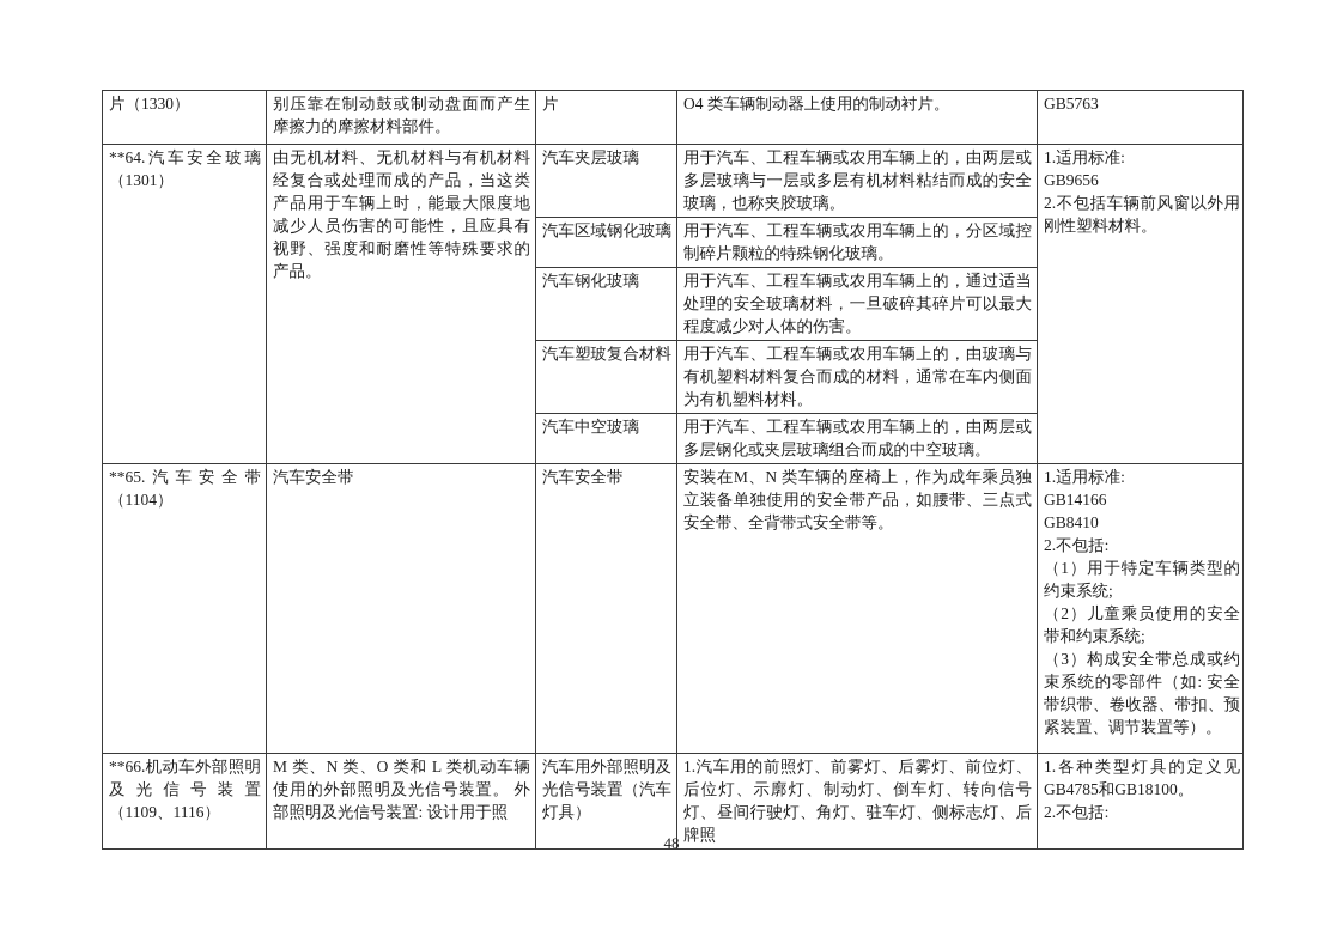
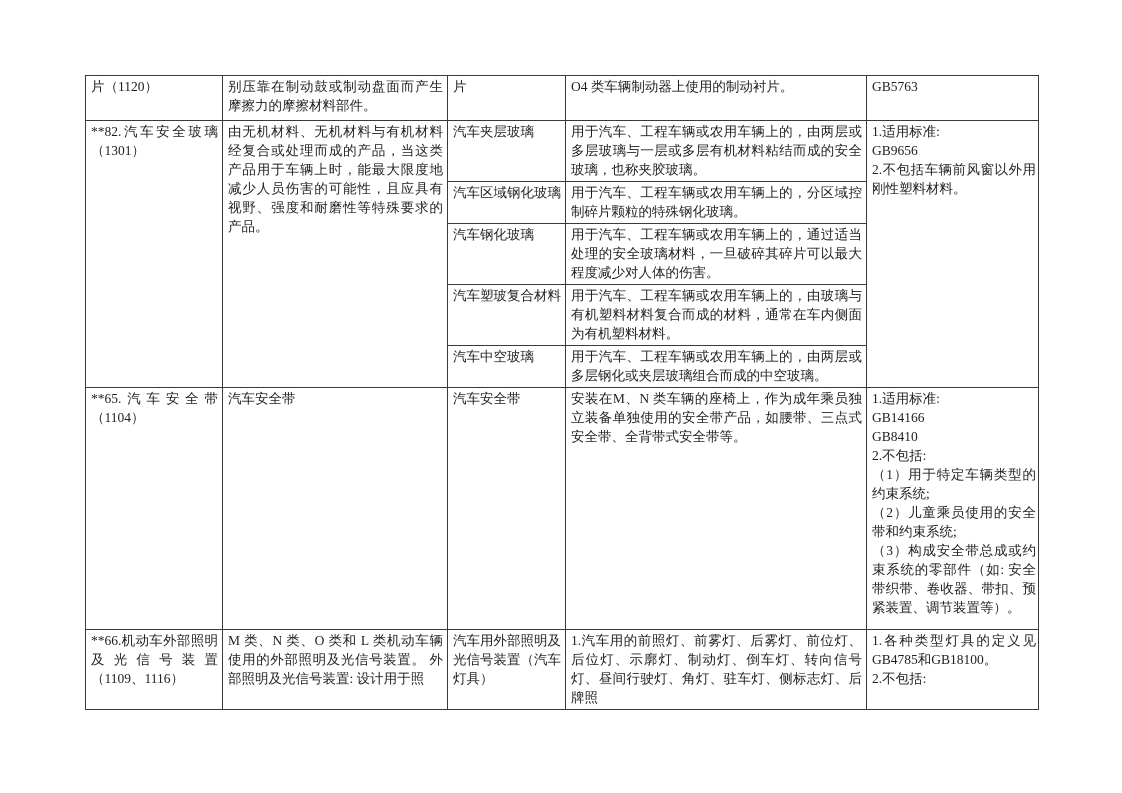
- 片（1330）	别压靠在制动鼓或制动盘面而产生摩擦力的摩擦材料部件。	片	O4 类车辆制动器上使用的制动衬片。	GB5763
+ 片（1120）	别压靠在制动鼓或制动盘面而产生摩擦力的摩擦材料部件。	片	O4 类车辆制动器上使用的制动衬片。	GB5763
- **64.汽车安全玻璃（1301）	由无机材料、无机材料与有机材料经复合或处理而成的产品，当这类产品用于车辆上时，能最大限度地减少人员伤害的可能性，且应具有视野、强度和耐磨性等特殊要求的产品。	汽车夹层玻璃	用于汽车、工程车辆或农用车辆上的，由两层或多层玻璃与一层或多层有机材料粘结而成的安全玻璃，也称夹胶玻璃。	1.适用标准: GB9656 2.不包括车辆前风窗以外用刚性塑料材料。
+ **82.汽车安全玻璃（1301）	由无机材料、无机材料与有机材料经复合或处理而成的产品，当这类产品用于车辆上时，能最大限度地减少人员伤害的可能性，且应具有视野、强度和耐磨性等特殊要求的产品。	汽车夹层玻璃	用于汽车、工程车辆或农用车辆上的，由两层或多层玻璃与一层或多层有机材料粘结而成的安全玻璃，也称夹胶玻璃。	1.适用标准: GB9656 2.不包括车辆前风窗以外用刚性塑料材料。
  汽车区域钢化玻璃	用于汽车、工程车辆或农用车辆上的，分区域控制碎片颗粒的特殊钢化玻璃。
  汽车钢化玻璃	用于汽车、工程车辆或农用车辆上的，通过适当处理的安全玻璃材料，一旦破碎其碎片可以最大程度减少对人体的伤害。
  汽车塑玻复合材料	用于汽车、工程车辆或农用车辆上的，由玻璃与有机塑料材料复合而成的材料，通常在车内侧面为有机塑料材料。
  汽车中空玻璃	用于汽车、工程车辆或农用车辆上的，由两层或多层钢化或夹层玻璃组合而成的中空玻璃。
  **65.汽车安全带（1104）	汽车安全带	汽车安全带	安装在M、N 类车辆的座椅上，作为成年乘员独立装备单独使用的安全带产品，如腰带、三点式安全带、全背带式安全带等。	1.适用标准: GB14166 GB8410 2.不包括: （1）用于特定车辆类型的约束系统; （2）儿童乘员使用的安全带和约束系统; （3）构成安全带总成或约束系统的零部件（如: 安全带织带、卷收器、带扣、预紧装置、调节装置等）。
  **66.机动车外部照明及光信号装置（1109、1116）	M 类、N 类、O 类和 L 类机动车辆使用的外部照明及光信号装置。 外部照明及光信号装置: 设计用于照	汽车用外部照明及光信号装置（汽车灯具）	1.汽车用的前照灯、前雾灯、后雾灯、前位灯、后位灯、示廓灯、制动灯、倒车灯、转向信号灯、昼间行驶灯、角灯、驻车灯、侧标志灯、后牌照	1.各种类型灯具的定义见GB4785和GB18100。 2.不包括:
- 48
